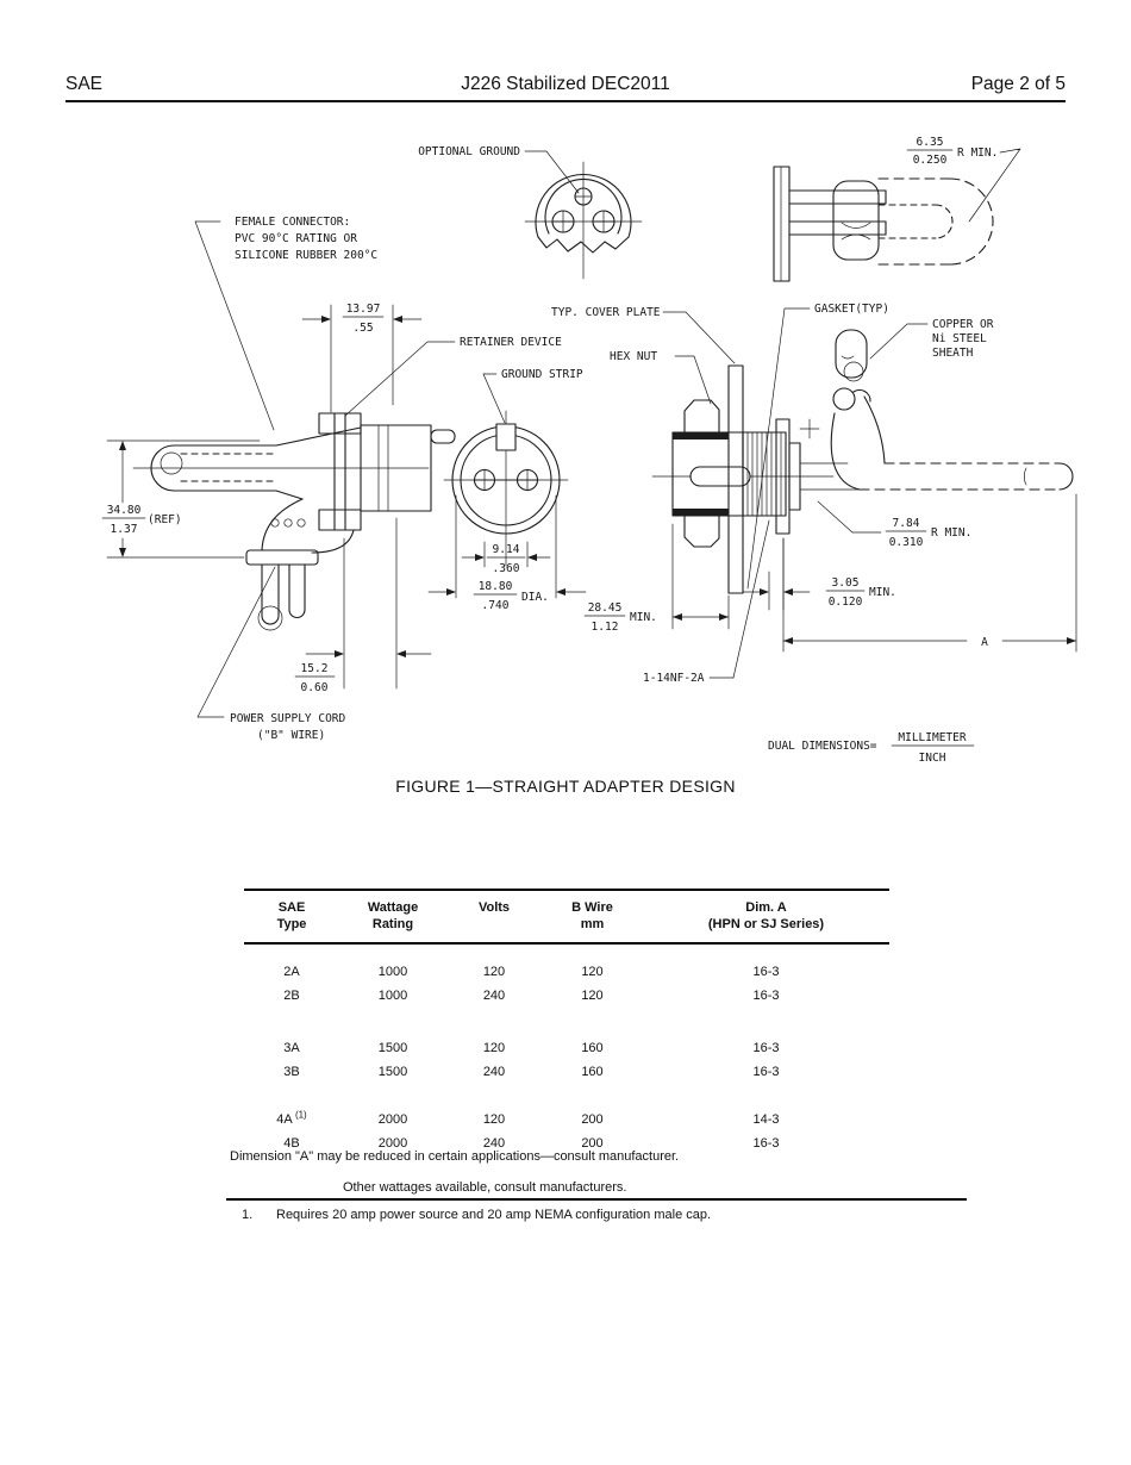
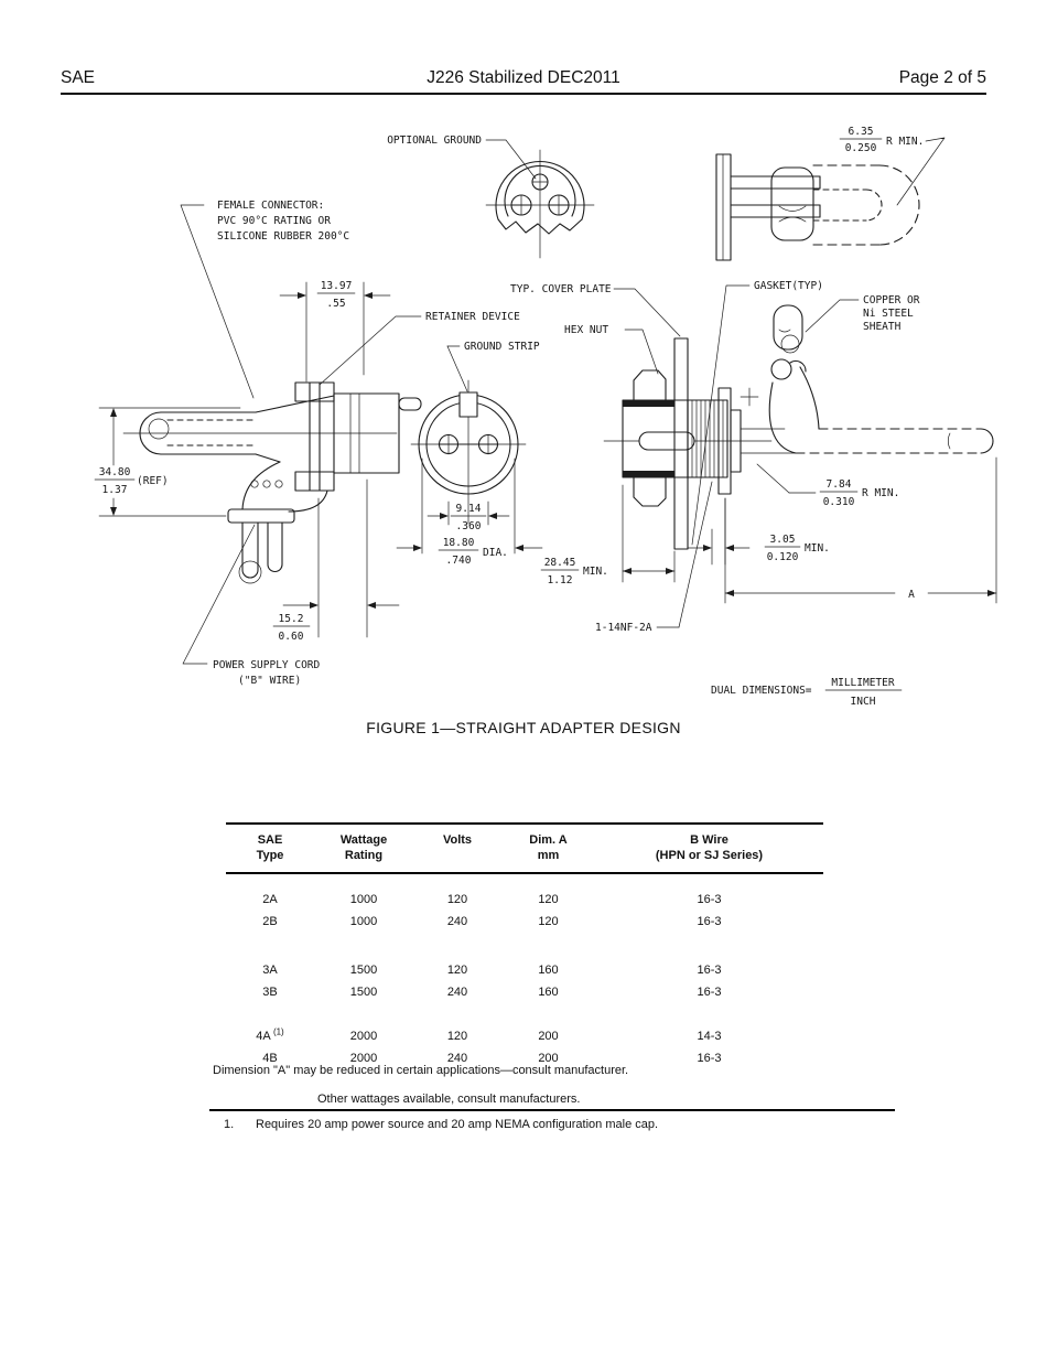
  SAE
  J226 Stabilized DEC2011
  Page 2 of 5
  OPTIONAL GROUND
  6.35
  0.250
  R MIN.
  13.97
  .55
  34.80
  1.37
  (REF)
  15.2
  0.60
  FEMALE CONNECTOR:
  PVC 90°C RATING OR
  SILICONE RUBBER 200°C
  RETAINER DEVICE
  POWER SUPPLY CORD
  ("B" WIRE)
  9.14
  .360
  18.80
  .740
  DIA.
  GROUND STRIP
  TYP. COVER PLATE
  HEX NUT
  GASKET(TYP)
  COPPER OR
  Ni STEEL
  SHEATH
  1-14NF-2A
  7.84
  0.310
  R MIN.
  3.05
  0.120
  MIN.
  28.45
  1.12
  MIN.
  A
  DUAL DIMENSIONS=
  MILLIMETER
  INCH
  FIGURE 1—STRAIGHT ADAPTER DESIGN
  SAE
  Type
  Wattage
  Rating
  Volts
- B Wire
+ Dim. A
  mm
- Dim. A
+ B Wire
  (HPN or SJ Series)
  2A
  1000
  120
  120
  16-3
  2B
  1000
  240
  120
  16-3
  3A
  1500
  120
  160
  16-3
  3B
  1500
  240
  160
  16-3
  4A (1)
  2000
  120
  200
  14-3
  4B
  2000
  240
  200
  16-3
  Dimension "A" may be reduced in certain applications—consult manufacturer.
  Other wattages available, consult manufacturers.
  1.
  Requires 20 amp power source and 20 amp NEMA configuration male cap.
